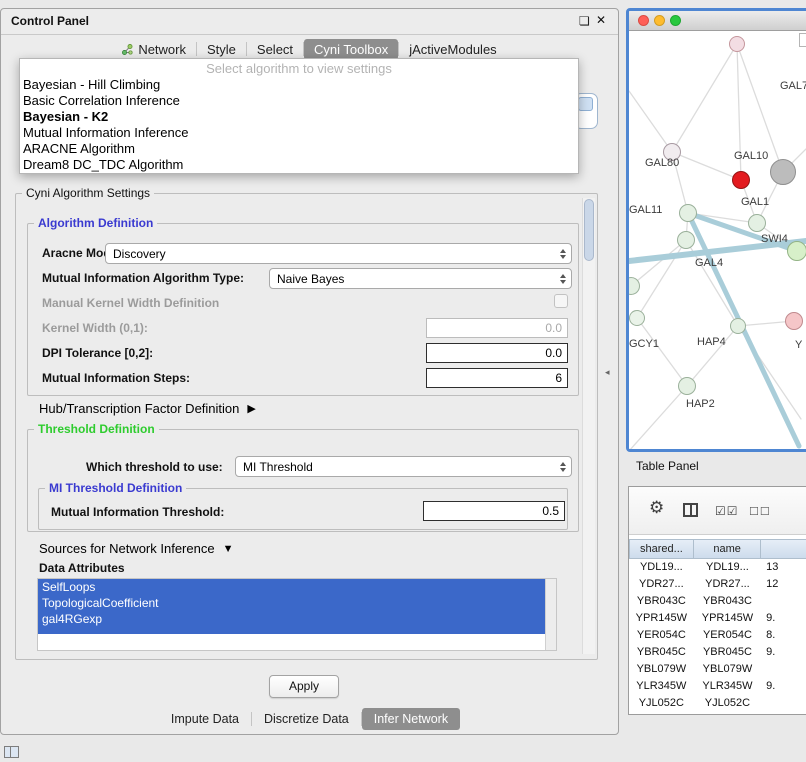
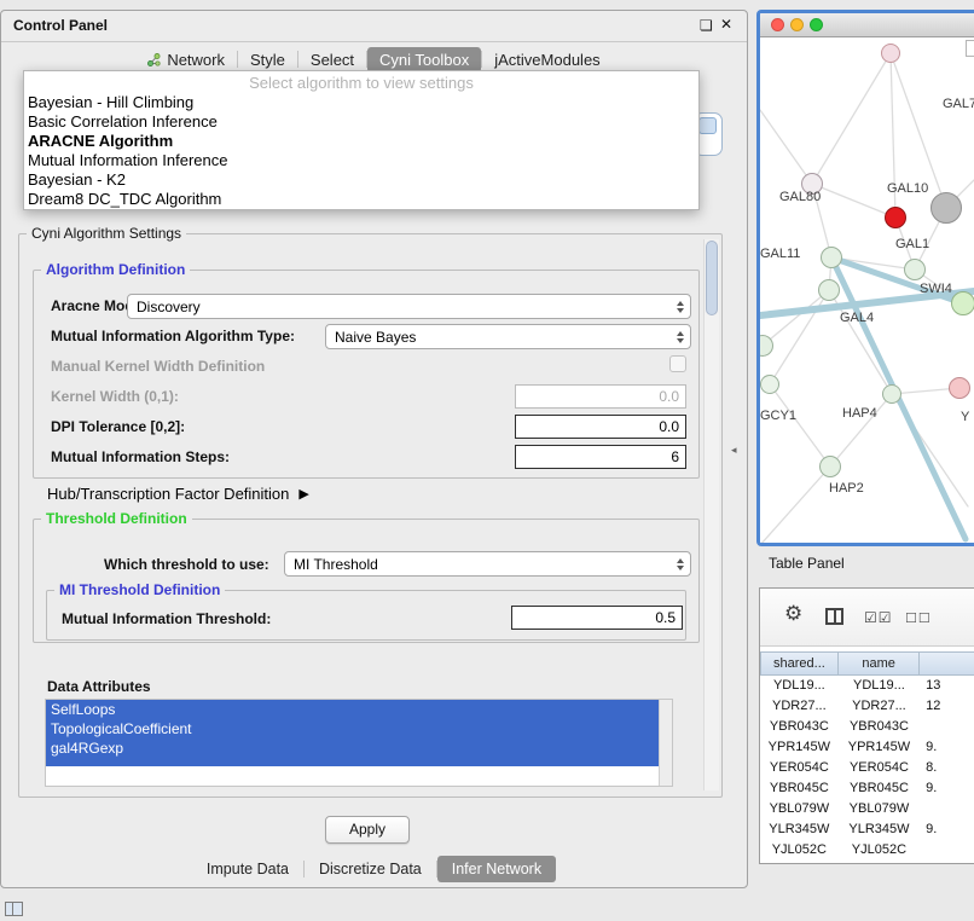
  Control Panel
  ❏
  ✕
  Network
  Style
  Select
  Cyni Toolbox
  jActiveModules
  Select algorithm to view settings
  Bayesian - Hill Climbing
  Basic Correlation Inference
- Bayesian - K2
+ ARACNE Algorithm
  Mutual Information Inference
- ARACNE Algorithm
+ Bayesian - K2
  Dream8 DC_TDC Algorithm
  Cyni Algorithm Settings
  Algorithm Definition
  Aracne Mo
  Discovery
  Mutual Information Algorithm Type:
  Naive Bayes
  Manual Kernel Width Definition
  Kernel Width (0,1):
  0.0
  DPI Tolerance [0,2]:
  0.0
  Mutual Information Steps:
  6
  Hub/Transcription Factor Definition
  ▶
  Threshold Definition
  Which threshold to use:
  MI Threshold
  MI Threshold Definition
  Mutual Information Threshold:
  0.5
- Sources for Network Inference
- ▼
  Data Attributes
  SelfLoops
  TopologicalCoefficient
  gal4RGexp
  Apply
  Impute Data
  Discretize Data
  Infer Network
  ◂
  GAL80
  GAL10
  GAL11
  GAL1
  SWI4
  GAL4
  GCY1
  HAP4
  HAP2
  GAL7
  Y
  Table Panel
  ⚙
  ☑☑
  ☐☐
  shared...
  name
  YDL19...
  YDL19...
  13
  YDR27...
  YDR27...
  12
  YBR043C
  YBR043C
  YPR145W
  YPR145W
  9.
  YER054C
  YER054C
  8.
  YBR045C
  YBR045C
  9.
  YBL079W
  YBL079W
  YLR345W
  YLR345W
  9.
  YJL052C
  YJL052C
